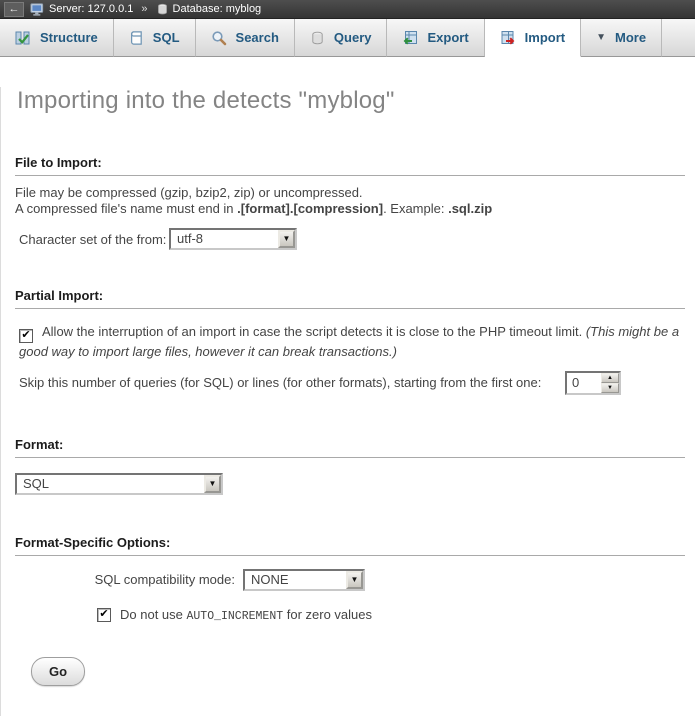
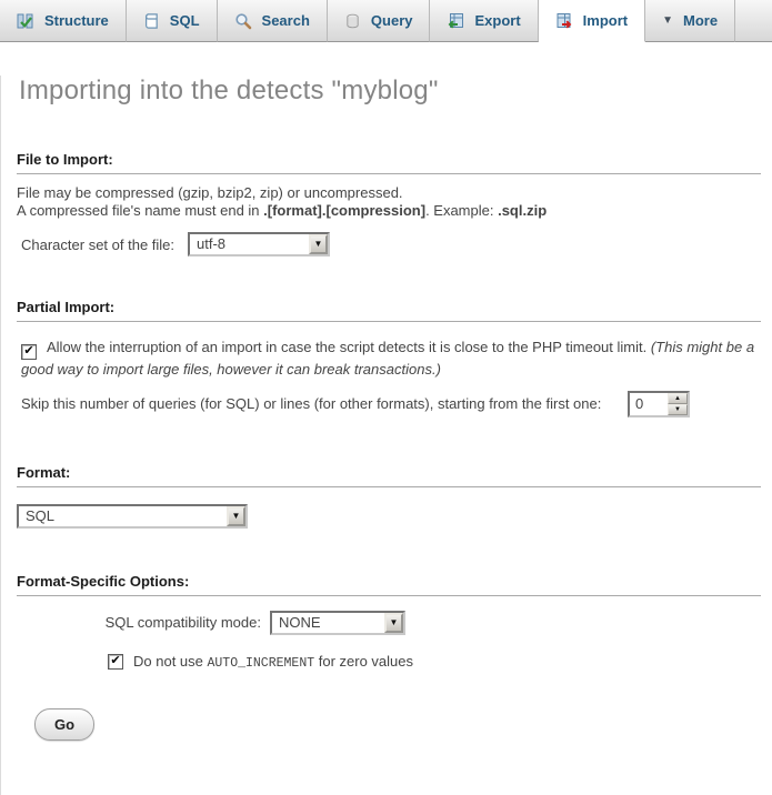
- ←
- Server: 127.0.0.1
- »
- Database: myblog
  Structure
  SQL
  Search
  Query
  Export
  Import
  ▼
  More
  Importing into the detects "myblog"
  File to Import:
  File may be compressed (gzip, bzip2, zip) or uncompressed.
  A compressed file's name must end in .[format].[compression]. Example: .sql.zip
- Character set of the from:
+ Character set of the file:
  utf-8
  ▼
  Partial Import:
  ✔
  Allow the interruption of an import in case the script detects it is close to the PHP timeout limit. (This might be a good way to import large files, however it can break transactions.)
  Skip this number of queries (for SQL) or lines (for other formats), starting from the first one:
  0
  Format:
  SQL
  ▼
  Format-Specific Options:
  SQL compatibility mode:
  NONE
  ▼
  ✔
  Do not use AUTO_INCREMENT for zero values
  Go
